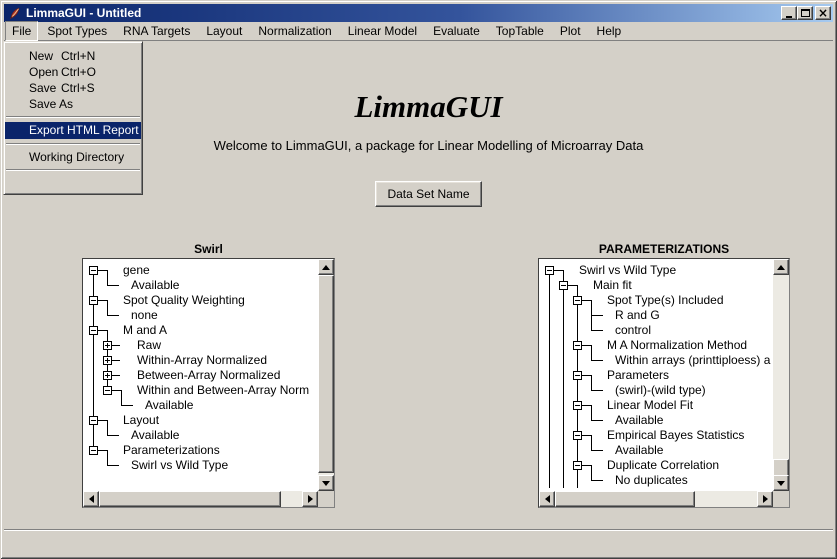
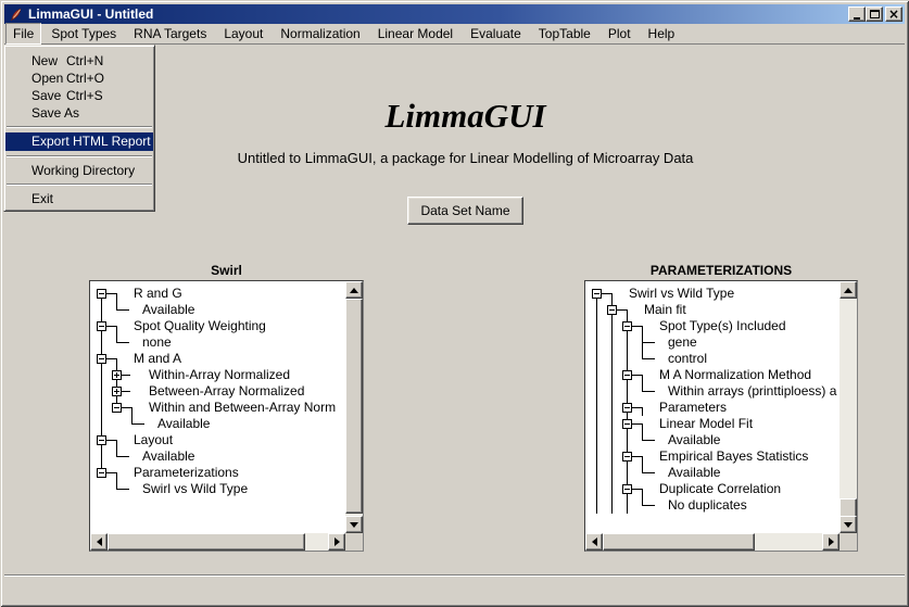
  LimmaGUI - Untitled
  ×
  File
  Spot Types
  RNA Targets
  Layout
  Normalization
  Linear Model
  Evaluate
  TopTable
  Plot
  Help
  LimmaGUI
- Welcome to LimmaGUI, a package for Linear Modelling of Microarray Data
+ Untitled to LimmaGUI, a package for Linear Modelling of Microarray Data
  Data Set Name
  Swirl
  PARAMETERIZATIONS
- gene
+ R and G
  Available
  Spot Quality Weighting
  none
  M and A
- Raw
  Within-Array Normalized
  Between-Array Normalized
  Within and Between-Array Norm
  Available
  Layout
  Available
  Parameterizations
  Swirl vs Wild Type
  Swirl vs Wild Type
  Main fit
  Spot Type(s) Included
- R and G
+ gene
  control
  M A Normalization Method
  Within arrays (printtiploess) a
  Parameters
- (swirl)-(wild type)
  Linear Model Fit
  Available
  Empirical Bayes Statistics
  Available
  Duplicate Correlation
  No duplicates
  New
  Ctrl+N
  Open
  Ctrl+O
  Save
  Ctrl+S
  Save As
  Export HTML Report
  Working Directory
+ Exit
